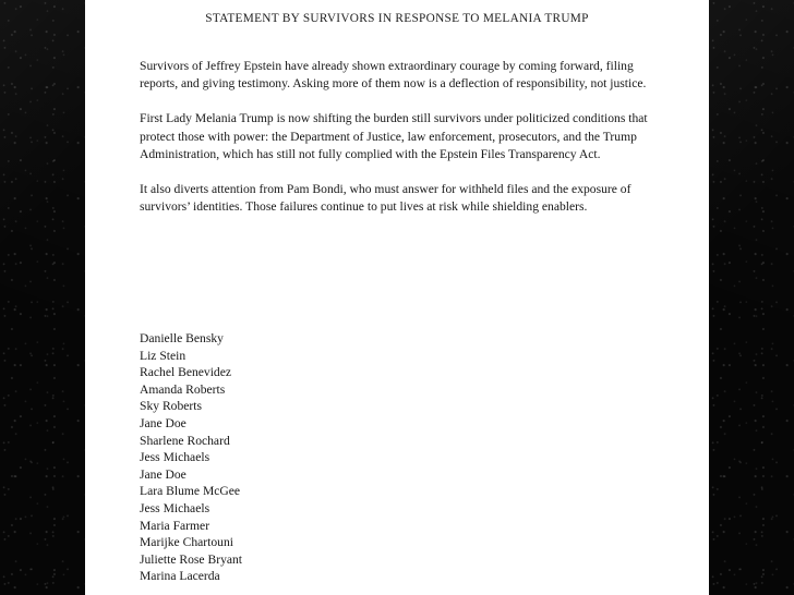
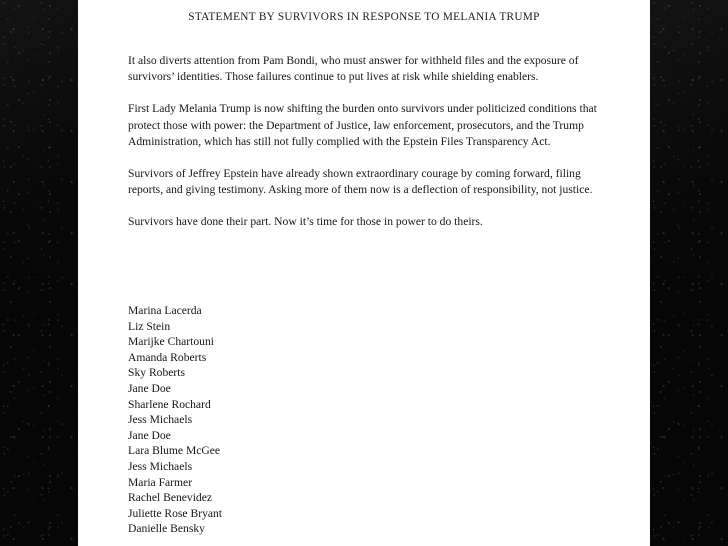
  STATEMENT BY SURVIVORS IN RESPONSE TO MELANIA TRUMP
- Survivors of Jeffrey Epstein have already shown extraordinary courage by coming forward, filing reports, and giving testimony. Asking more of them now is a deflection of responsibility, not justice.
+ It also diverts attention from Pam Bondi, who must answer for withheld files and the exposure of survivors’ identities. Those failures continue to put lives at risk while shielding enablers.
- First Lady Melania Trump is now shifting the burden still survivors under politicized conditions that protect those with power: the Department of Justice, law enforcement, prosecutors, and the Trump Administration, which has still not fully complied with the Epstein Files Transparency Act.
+ First Lady Melania Trump is now shifting the burden onto survivors under politicized conditions that protect those with power: the Department of Justice, law enforcement, prosecutors, and the Trump Administration, which has still not fully complied with the Epstein Files Transparency Act.
- It also diverts attention from Pam Bondi, who must answer for withheld files and the exposure of survivors’ identities. Those failures continue to put lives at risk while shielding enablers.
+ Survivors of Jeffrey Epstein have already shown extraordinary courage by coming forward, filing reports, and giving testimony. Asking more of them now is a deflection of responsibility, not justice.
+ Survivors have done their part. Now it’s time for those in power to do theirs.
- Danielle Bensky
+ Marina Lacerda
  Liz Stein
- Rachel Benevidez
+ Marijke Chartouni
  Amanda Roberts
  Sky Roberts
  Jane Doe
  Sharlene Rochard
  Jess Michaels
  Jane Doe
  Lara Blume McGee
  Jess Michaels
  Maria Farmer
- Marijke Chartouni
+ Rachel Benevidez
  Juliette Rose Bryant
- Marina Lacerda
+ Danielle Bensky
